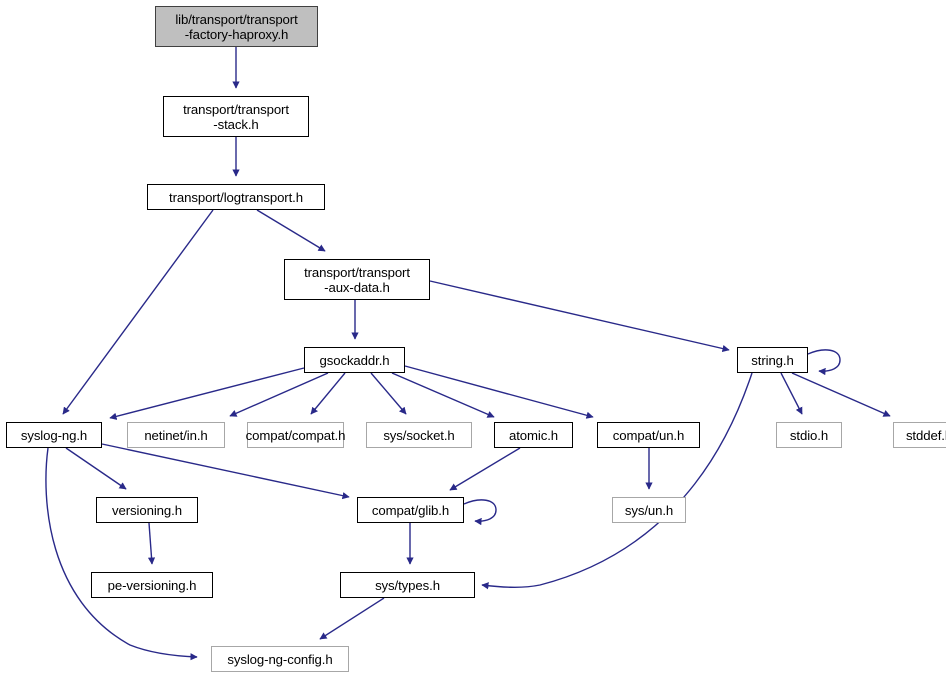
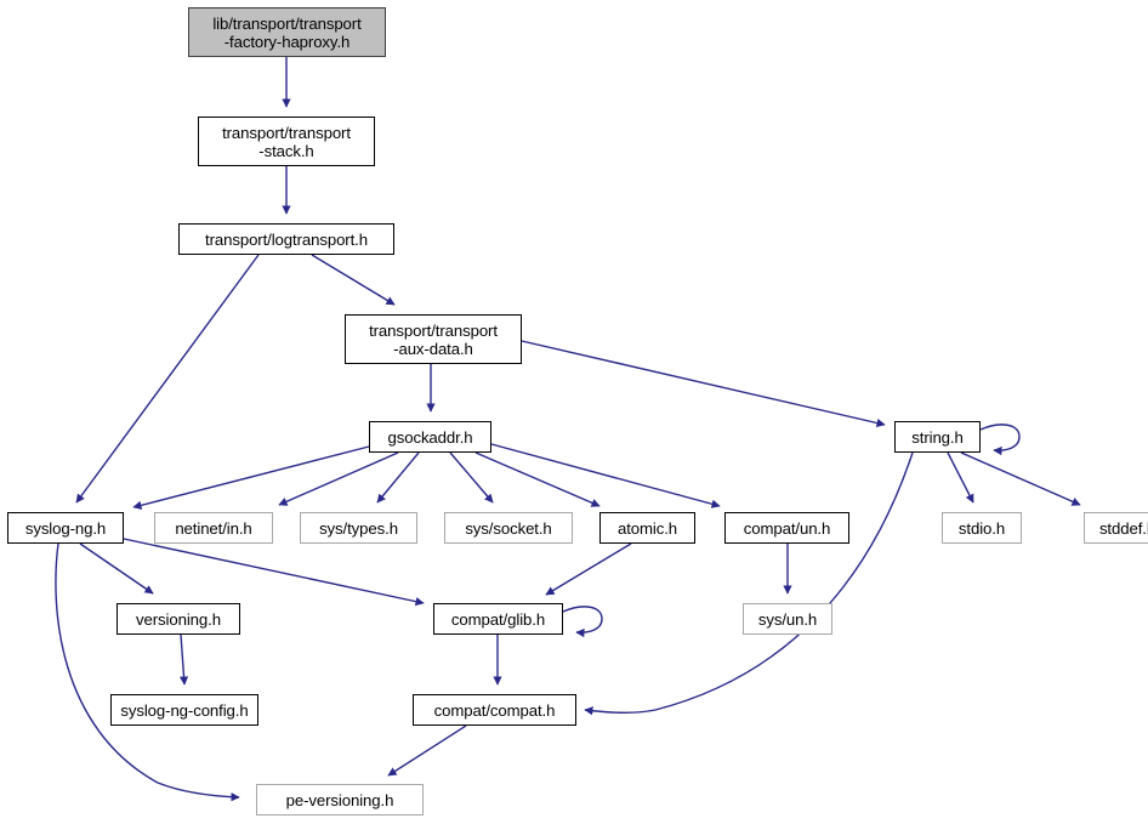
  lib/transport/transport
  -factory-haproxy.h
  transport/transport
  -stack.h
  transport/logtransport.h
  transport/transport
  -aux-data.h
  gsockaddr.h
  string.h
  syslog-ng.h
  netinet/in.h
- compat/compat.h
+ sys/types.h
  sys/socket.h
  atomic.h
  compat/un.h
  stdio.h
  stddef.
  versioning.h
  compat/glib.h
  sys/un.h
- pe-versioning.h
+ syslog-ng-config.h
- sys/types.h
+ compat/compat.h
- syslog-ng-config.h
+ pe-versioning.h
